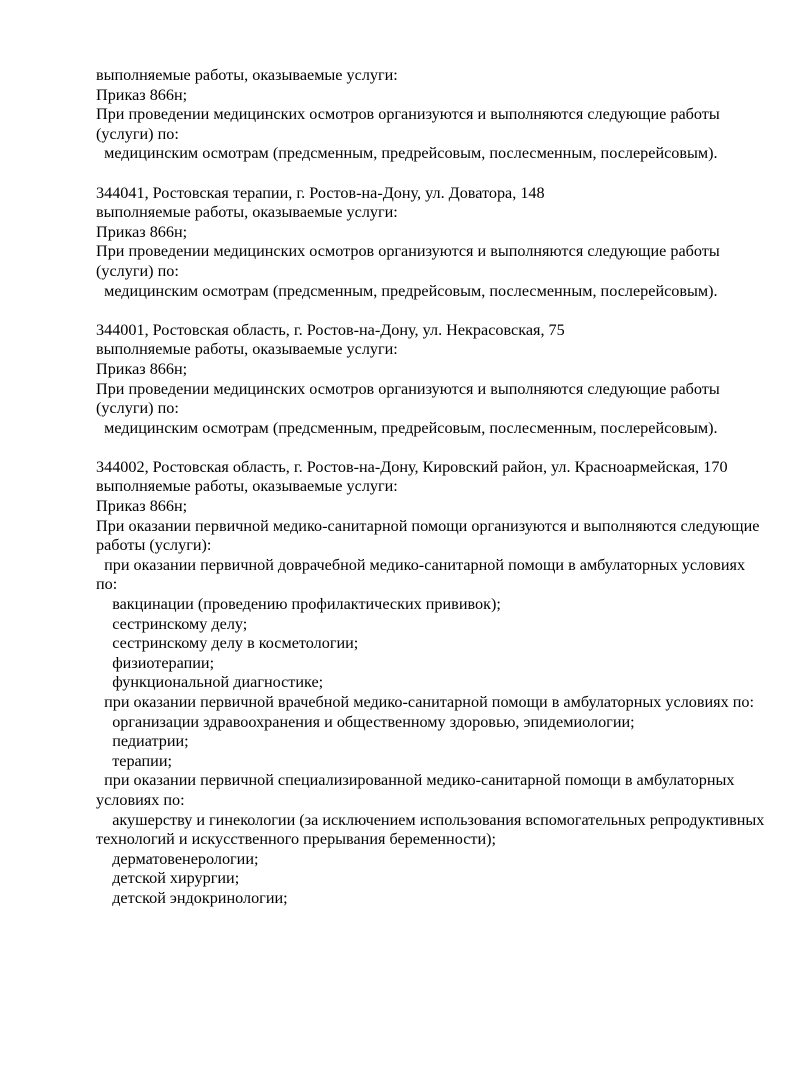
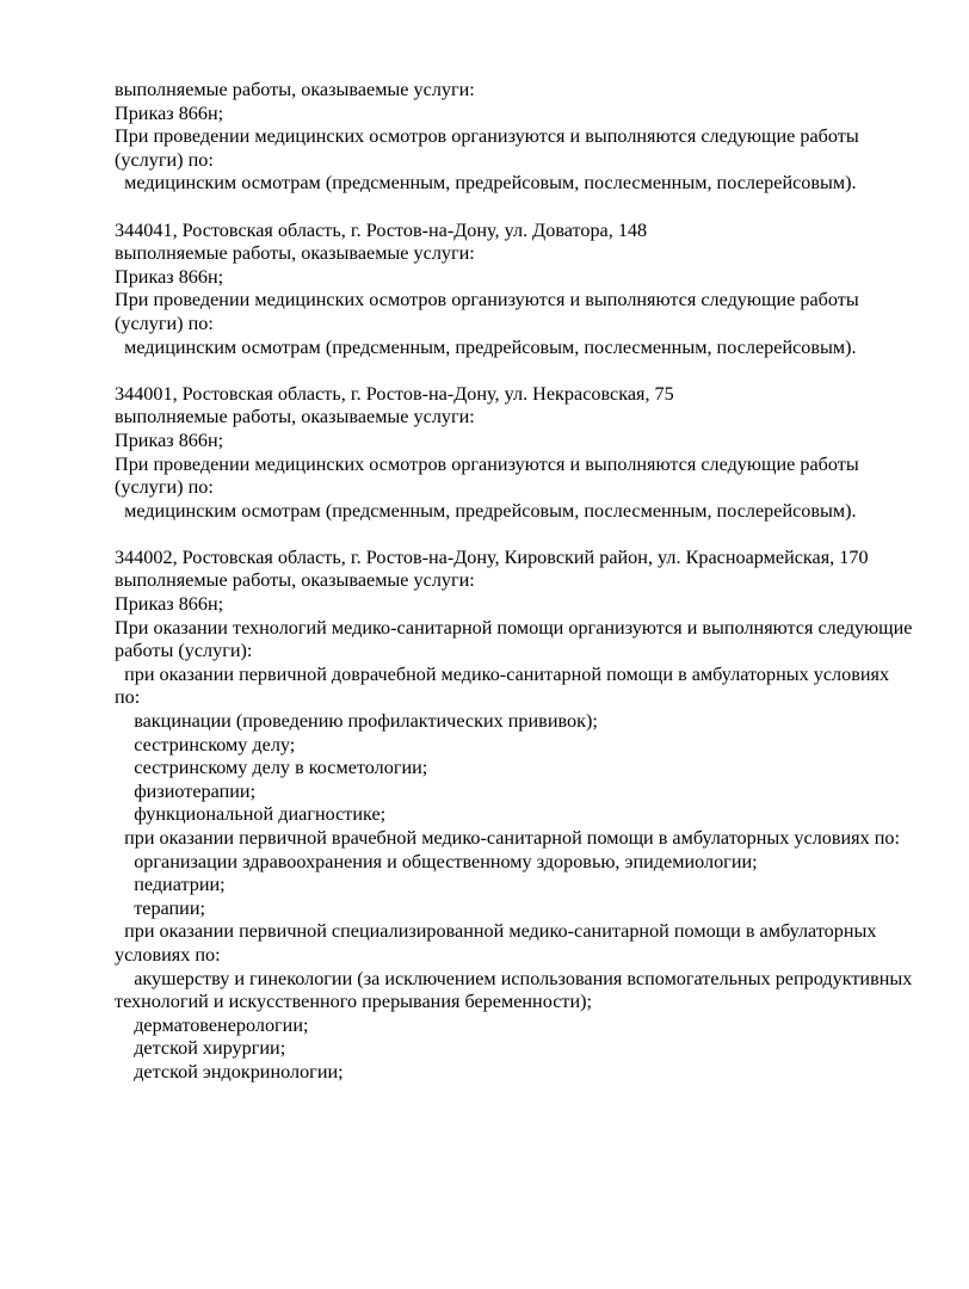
  выполняемые работы, оказываемые услуги:
  Приказ 866н;
  При проведении медицинских осмотров организуются и выполняются следующие работы
  (услуги) по:
  медицинским осмотрам (предсменным, предрейсовым, послесменным, послерейсовым).
- 344041, Ростовская терапии, г. Ростов-на-Дону, ул. Доватора, 148
+ 344041, Ростовская область, г. Ростов-на-Дону, ул. Доватора, 148
  выполняемые работы, оказываемые услуги:
  Приказ 866н;
  При проведении медицинских осмотров организуются и выполняются следующие работы
  (услуги) по:
  медицинским осмотрам (предсменным, предрейсовым, послесменным, послерейсовым).
  344001, Ростовская область, г. Ростов-на-Дону, ул. Некрасовская, 75
  выполняемые работы, оказываемые услуги:
  Приказ 866н;
  При проведении медицинских осмотров организуются и выполняются следующие работы
  (услуги) по:
  медицинским осмотрам (предсменным, предрейсовым, послесменным, послерейсовым).
  344002, Ростовская область, г. Ростов-на-Дону, Кировский район, ул. Красноармейская, 170
  выполняемые работы, оказываемые услуги:
  Приказ 866н;
- При оказании первичной медико-санитарной помощи организуются и выполняются следующие
+ При оказании технологий медико-санитарной помощи организуются и выполняются следующие
  работы (услуги):
  при оказании первичной доврачебной медико-санитарной помощи в амбулаторных условиях
  по:
  вакцинации (проведению профилактических прививок);
  сестринскому делу;
  сестринскому делу в косметологии;
  физиотерапии;
  функциональной диагностике;
  при оказании первичной врачебной медико-санитарной помощи в амбулаторных условиях по:
  организации здравоохранения и общественному здоровью, эпидемиологии;
  педиатрии;
  терапии;
  при оказании первичной специализированной медико-санитарной помощи в амбулаторных
  условиях по:
  акушерству и гинекологии (за исключением использования вспомогательных репродуктивных
  технологий и искусственного прерывания беременности);
  дерматовенерологии;
  детской хирургии;
  детской эндокринологии;
